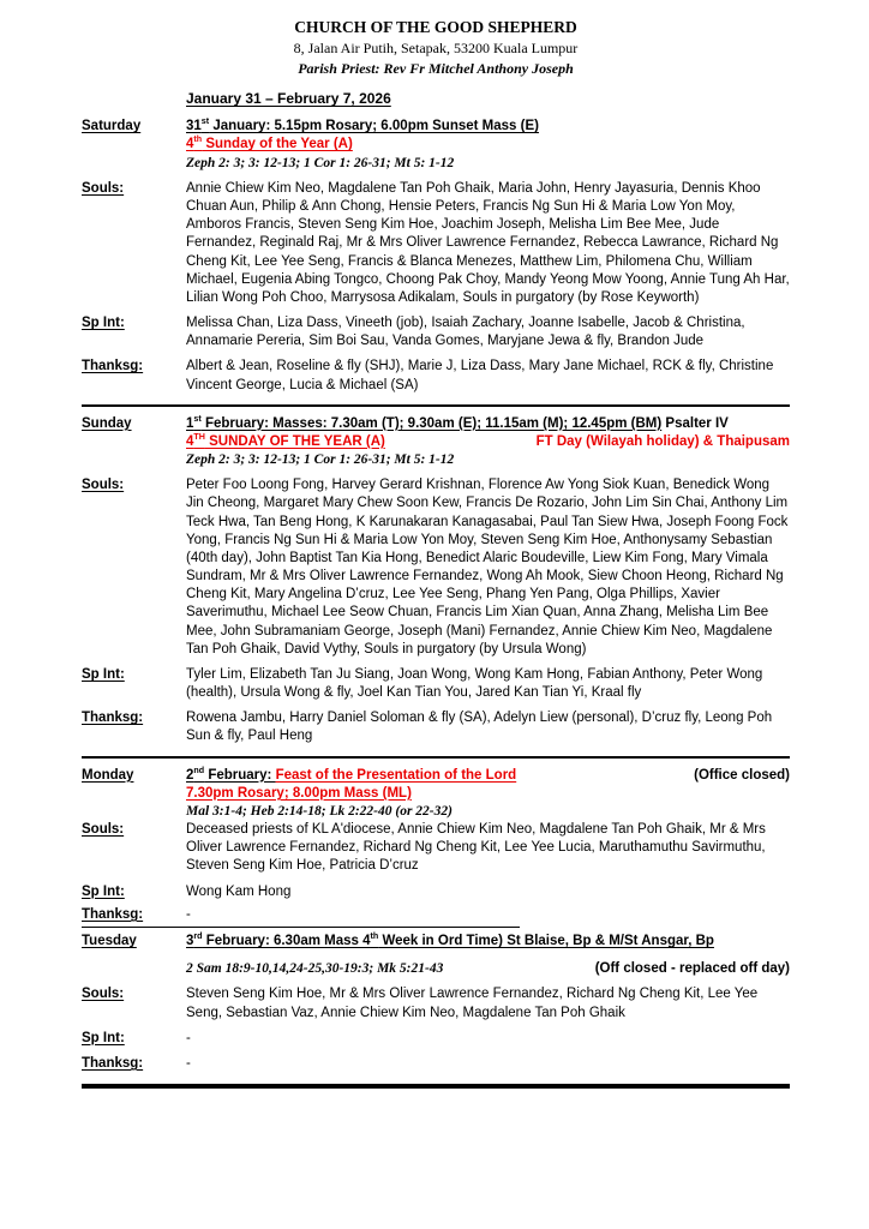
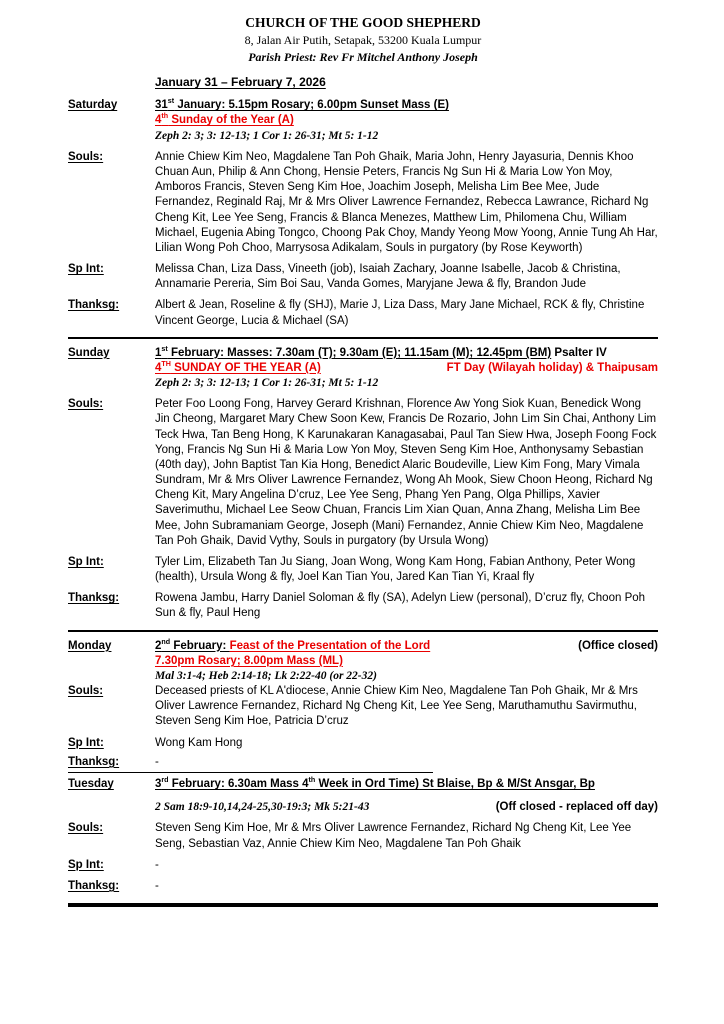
  CHURCH OF THE GOOD SHEPHERD
  8, Jalan Air Putih, Setapak, 53200 Kuala Lumpur
  Parish Priest: Rev Fr Mitchel Anthony Joseph
  January 31 – February 7, 2026
  Saturday
  31st January: 5.15pm Rosary; 6.00pm Sunset Mass (E)
  4th Sunday of the Year (A)
  Zeph 2: 3; 3: 12-13; 1 Cor 1: 26-31; Mt 5: 1-12
  Souls:
  Annie Chiew Kim Neo, Magdalene Tan Poh Ghaik, Maria John, Henry Jayasuria, Dennis Khoo Chuan Aun, Philip & Ann Chong, Hensie Peters, Francis Ng Sun Hi & Maria Low Yon Moy, Amboros Francis, Steven Seng Kim Hoe, Joachim Joseph, Melisha Lim Bee Mee, Jude Fernandez, Reginald Raj, Mr & Mrs Oliver Lawrence Fernandez, Rebecca Lawrance, Richard Ng Cheng Kit, Lee Yee Seng, Francis & Blanca Menezes, Matthew Lim, Philomena Chu, William Michael, Eugenia Abing Tongco, Choong Pak Choy, Mandy Yeong Mow Yoong, Annie Tung Ah Har, Lilian Wong Poh Choo, Marrysosa Adikalam, Souls in purgatory (by Rose Keyworth)
  Sp Int:
  Melissa Chan, Liza Dass, Vineeth (job), Isaiah Zachary, Joanne Isabelle, Jacob & Christina, Annamarie Pereria, Sim Boi Sau, Vanda Gomes, Maryjane Jewa & fly, Brandon Jude
  Thanksg:
  Albert & Jean, Roseline & fly (SHJ), Marie J, Liza Dass, Mary Jane Michael, RCK & fly, Christine Vincent George, Lucia & Michael (SA)
  Sunday
  1st February: Masses: 7.30am (T); 9.30am (E); 11.15am (M); 12.45pm (BM) Psalter IV
  4TH SUNDAY OF THE YEAR (A)
  FT Day (Wilayah holiday) & Thaipusam
  Zeph 2: 3; 3: 12-13; 1 Cor 1: 26-31; Mt 5: 1-12
  Souls:
  Peter Foo Loong Fong, Harvey Gerard Krishnan, Florence Aw Yong Siok Kuan, Benedick Wong Jin Cheong, Margaret Mary Chew Soon Kew, Francis De Rozario, John Lim Sin Chai, Anthony Lim Teck Hwa, Tan Beng Hong, K Karunakaran Kanagasabai, Paul Tan Siew Hwa, Joseph Foong Fock Yong, Francis Ng Sun Hi & Maria Low Yon Moy, Steven Seng Kim Hoe, Anthonysamy Sebastian (40th day), John Baptist Tan Kia Hong, Benedict Alaric Boudeville, Liew Kim Fong, Mary Vimala Sundram, Mr & Mrs Oliver Lawrence Fernandez, Wong Ah Mook, Siew Choon Heong, Richard Ng Cheng Kit, Mary Angelina D’cruz, Lee Yee Seng, Phang Yen Pang, Olga Phillips, Xavier Saverimuthu, Michael Lee Seow Chuan, Francis Lim Xian Quan, Anna Zhang, Melisha Lim Bee Mee, John Subramaniam George, Joseph (Mani) Fernandez, Annie Chiew Kim Neo, Magdalene Tan Poh Ghaik, David Vythy, Souls in purgatory (by Ursula Wong)
  Sp Int:
  Tyler Lim, Elizabeth Tan Ju Siang, Joan Wong, Wong Kam Hong, Fabian Anthony, Peter Wong (health), Ursula Wong & fly, Joel Kan Tian You, Jared Kan Tian Yi, Kraal fly
  Thanksg:
- Rowena Jambu, Harry Daniel Soloman & fly (SA), Adelyn Liew (personal), D’cruz fly, Leong Poh Sun & fly, Paul Heng
+ Rowena Jambu, Harry Daniel Soloman & fly (SA), Adelyn Liew (personal), D’cruz fly, Choon Poh Sun & fly, Paul Heng
  Monday
  2nd February: Feast of the Presentation of the Lord
  (Office closed)
  7.30pm Rosary; 8.00pm Mass (ML)
  Mal 3:1-4; Heb 2:14-18; Lk 2:22-40 (or 22-32)
  Souls:
- Deceased priests of KL A'diocese, Annie Chiew Kim Neo, Magdalene Tan Poh Ghaik, Mr & Mrs Oliver Lawrence Fernandez, Richard Ng Cheng Kit, Lee Yee Lucia, Maruthamuthu Savirmuthu, Steven Seng Kim Hoe, Patricia D’cruz
+ Deceased priests of KL A'diocese, Annie Chiew Kim Neo, Magdalene Tan Poh Ghaik, Mr & Mrs Oliver Lawrence Fernandez, Richard Ng Cheng Kit, Lee Yee Seng, Maruthamuthu Savirmuthu, Steven Seng Kim Hoe, Patricia D’cruz
  Sp Int:
  Wong Kam Hong
  Thanksg:
  -
  Tuesday
  3rd February: 6.30am Mass 4th Week in Ord Time) St Blaise, Bp & M/St Ansgar, Bp
  2 Sam 18:9-10,14,24-25,30-19:3; Mk 5:21-43
  (Off closed - replaced off day)
  Souls:
  Steven Seng Kim Hoe, Mr & Mrs Oliver Lawrence Fernandez, Richard Ng Cheng Kit, Lee Yee Seng, Sebastian Vaz, Annie Chiew Kim Neo, Magdalene Tan Poh Ghaik
  Sp Int:
  -
  Thanksg:
  -
